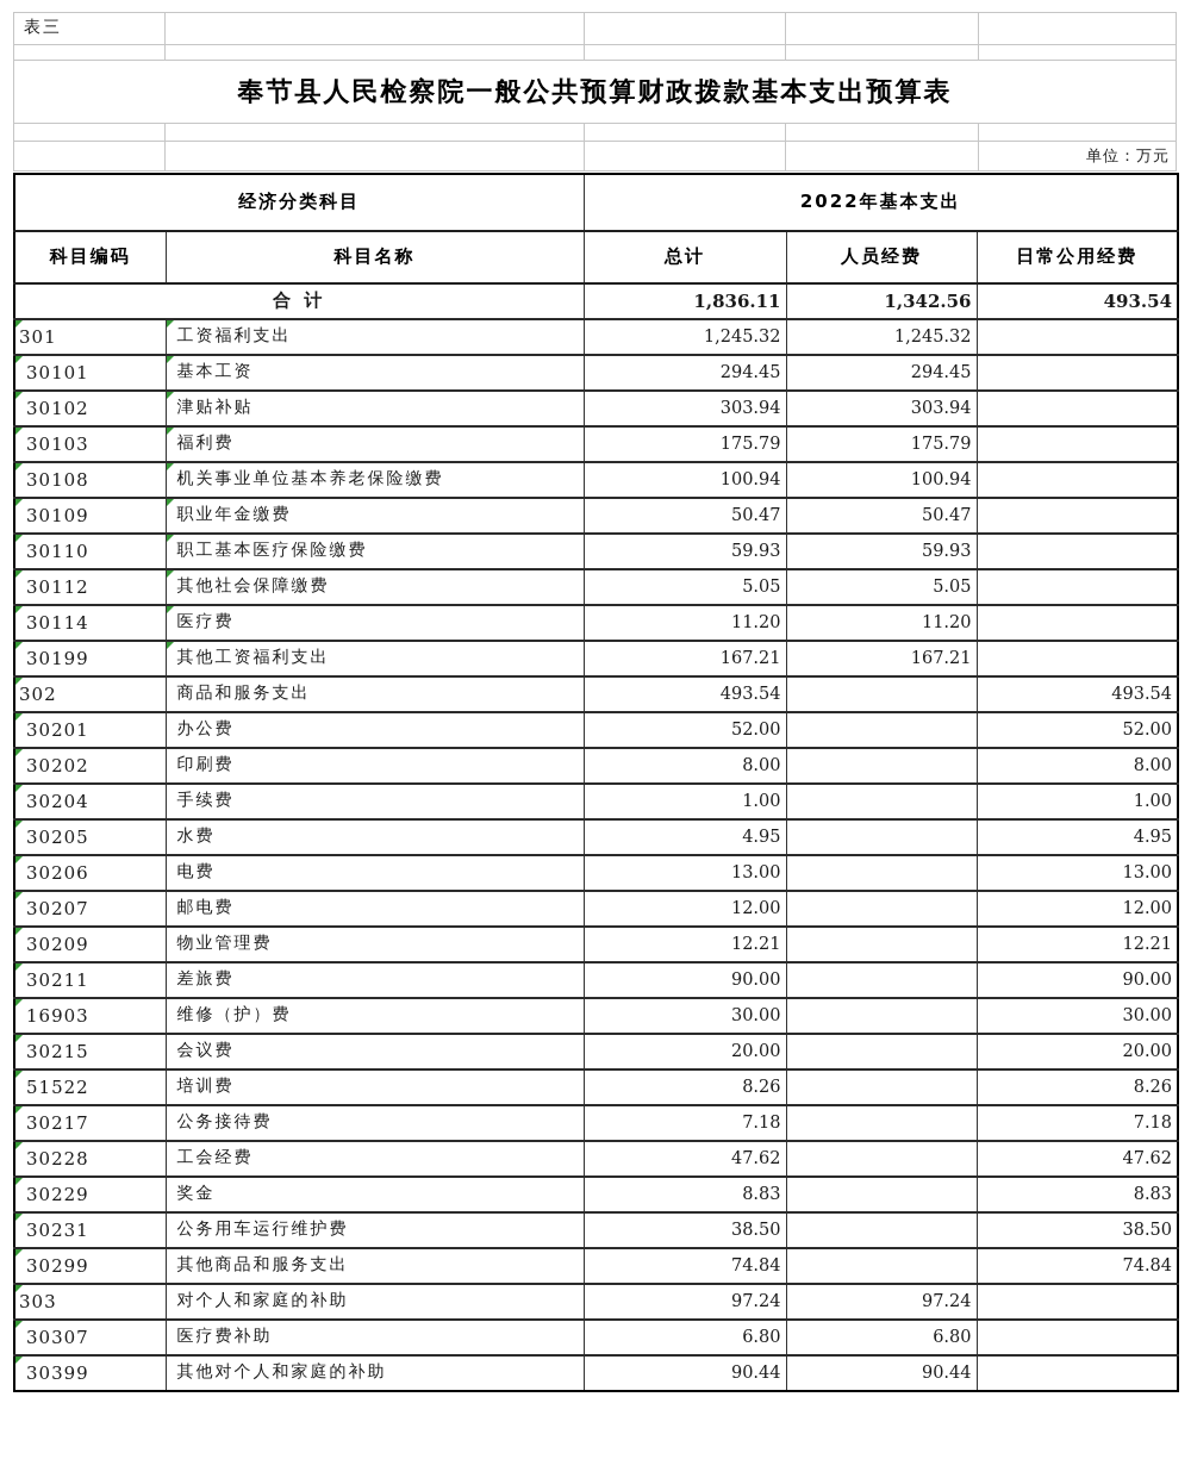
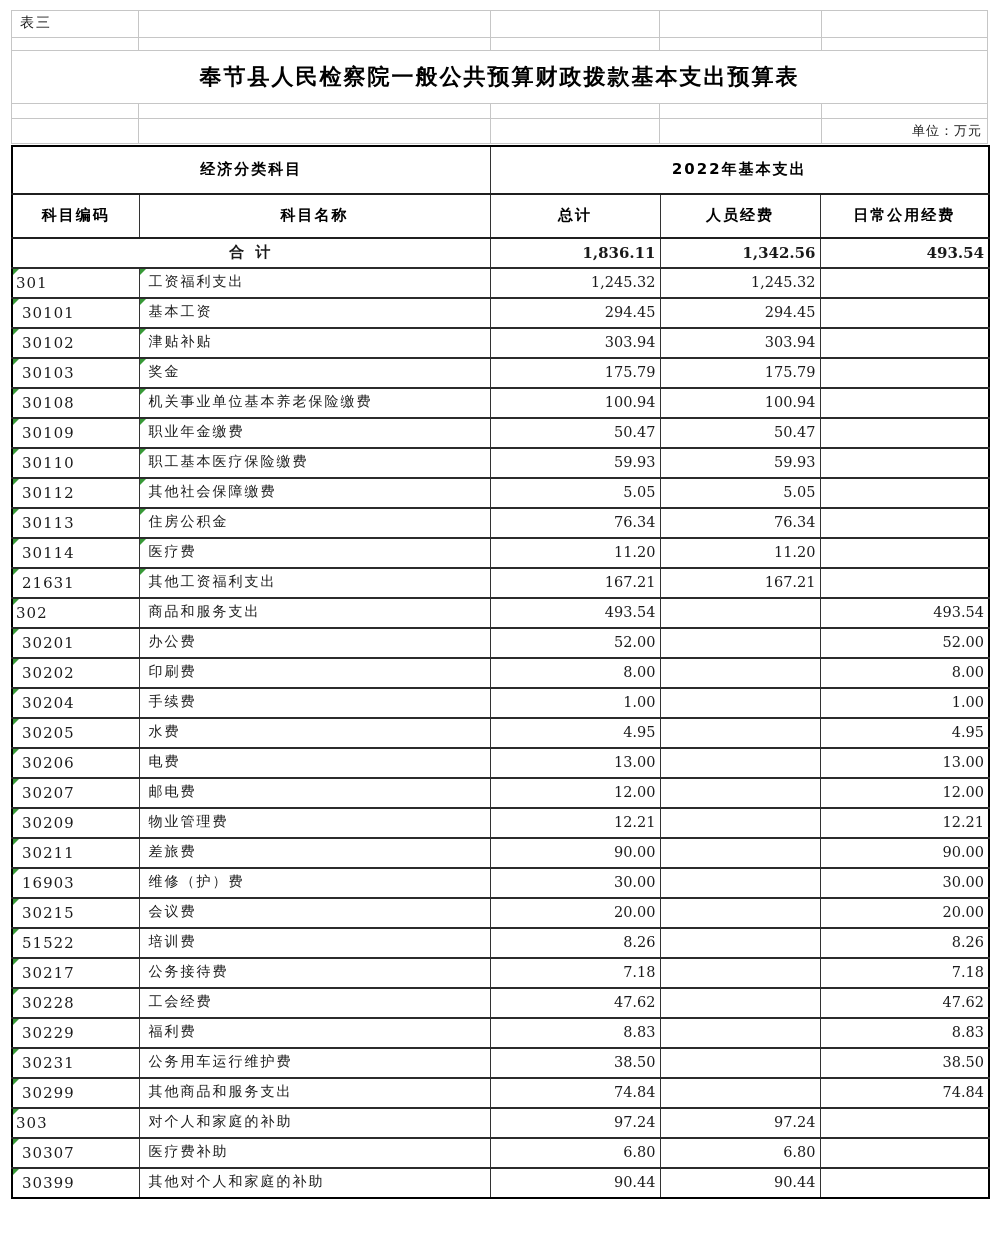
  表三
  奉节县人民检察院一般公共预算财政拨款基本支出预算表
  单位：万元
  经济分类科目	2022年基本支出
  科目编码	科目名称	总计	人员经费	日常公用经费
  合 计	1,836.11	1,342.56	493.54
  301	工资福利支出	1,245.32	1,245.32
  30101	基本工资	294.45	294.45
  30102	津贴补贴	303.94	303.94
- 30103	福利费	175.79	175.79
+ 30103	奖金	175.79	175.79
  30108	机关事业单位基本养老保险缴费	100.94	100.94
  30109	职业年金缴费	50.47	50.47
  30110	职工基本医疗保险缴费	59.93	59.93
  30112	其他社会保障缴费	5.05	5.05
+ 30113	住房公积金	76.34	76.34
  30114	医疗费	11.20	11.20
- 30199	其他工资福利支出	167.21	167.21
+ 21631	其他工资福利支出	167.21	167.21
  302	商品和服务支出	493.54		493.54
  30201	办公费	52.00		52.00
  30202	印刷费	8.00		8.00
  30204	手续费	1.00		1.00
  30205	水费	4.95		4.95
  30206	电费	13.00		13.00
  30207	邮电费	12.00		12.00
  30209	物业管理费	12.21		12.21
  30211	差旅费	90.00		90.00
  16903	维修（护）费	30.00		30.00
  30215	会议费	20.00		20.00
  51522	培训费	8.26		8.26
  30217	公务接待费	7.18		7.18
  30228	工会经费	47.62		47.62
- 30229	奖金	8.83		8.83
+ 30229	福利费	8.83		8.83
  30231	公务用车运行维护费	38.50		38.50
  30299	其他商品和服务支出	74.84		74.84
  303	对个人和家庭的补助	97.24	97.24
  30307	医疗费补助	6.80	6.80
  30399	其他对个人和家庭的补助	90.44	90.44
